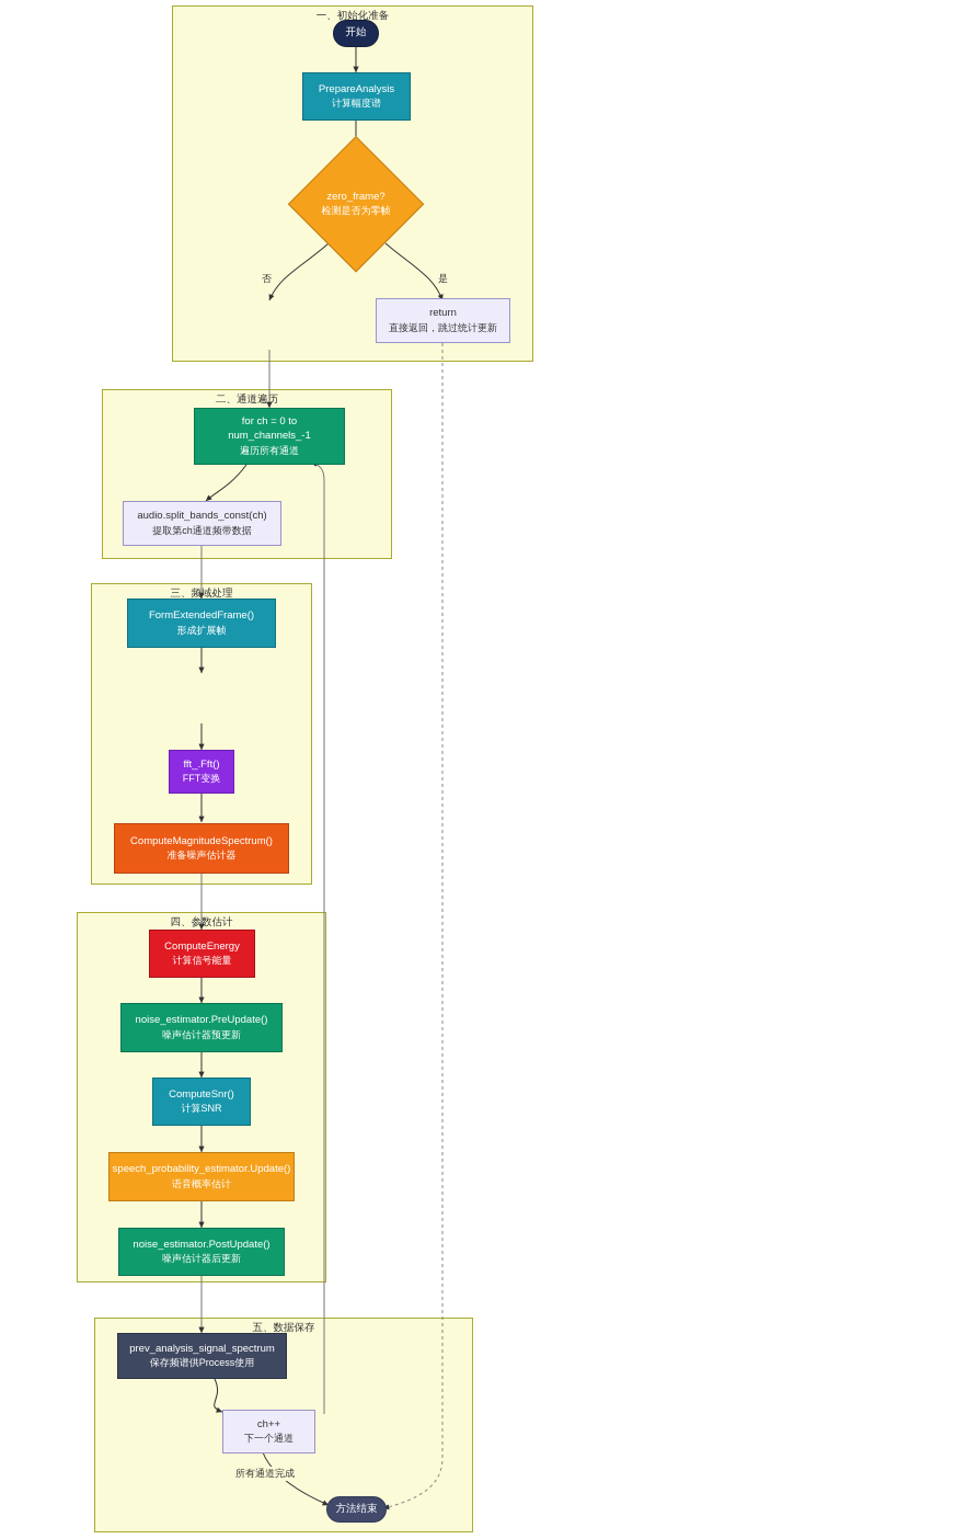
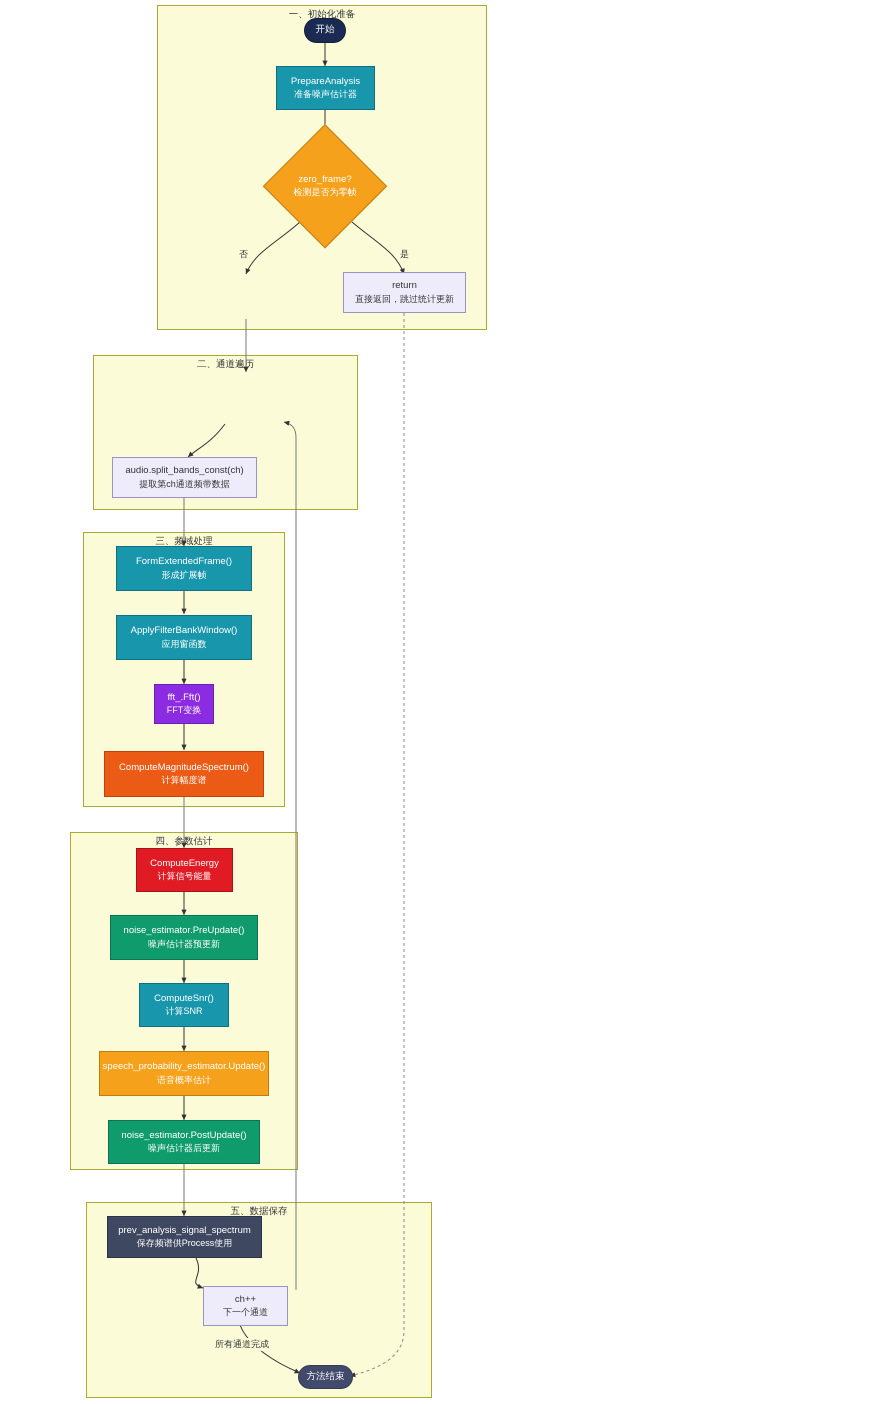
  一、初始化准备
  开始
  PrepareAnalysis
- 计算幅度谱
+ 准备噪声估计器
  zero_frame?
  检测是否为零帧
  否
  是
  return
  直接返回，跳过统计更新
  二、通道遍历
- for ch = 0 to
- num_channels_-1
- 遍历所有通道
  audio.split_bands_const(ch)
  提取第ch通道频带数据
  三、频域处理
  FormExtendedFrame()
  形成扩展帧
+ ApplyFilterBankWindow()
+ 应用窗函数
  fft_.Fft()
  FFT变换
  ComputeMagnitudeSpectrum()
- 准备噪声估计器
+ 计算幅度谱
  四、参数估计
  ComputeEnergy
  计算信号能量
  noise_estimator.PreUpdate()
  噪声估计器预更新
  ComputeSnr()
  计算SNR
  speech_probability_estimator.Update()
  语音概率估计
  noise_estimator.PostUpdate()
  噪声估计器后更新
  五、数据保存
  prev_analysis_signal_spectrum
  保存频谱供Process使用
  ch++
  下一个通道
  所有通道完成
  方法结束
